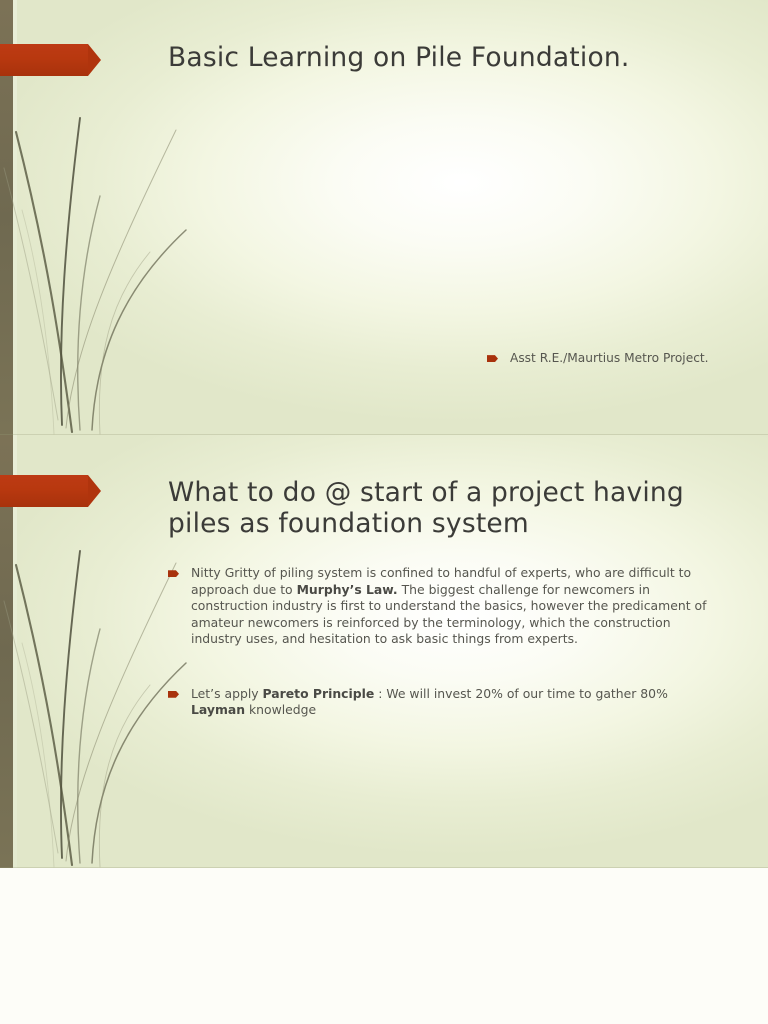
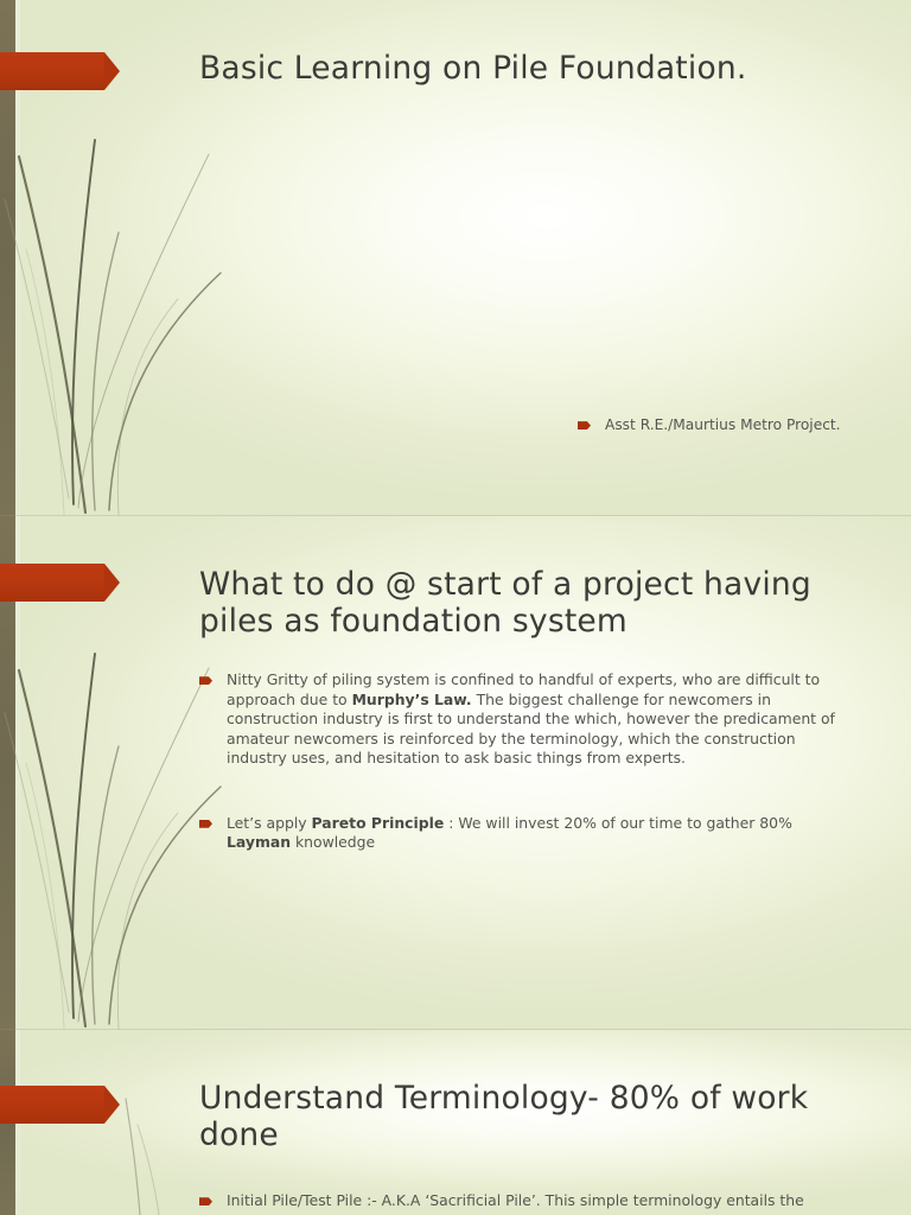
  Basic Learning on Pile Foundation.
  Asst R.E./Maurtius Metro Project.
  What to do @ start of a project having piles as foundation system
- Nitty Gritty of piling system is confined to handful of experts, who are difficult to approach due to Murphy’s Law. The biggest challenge for newcomers in construction industry is first to understand the basics, however the predicament of amateur newcomers is reinforced by the terminology, which the construction industry uses, and hesitation to ask basic things from experts.
+ Nitty Gritty of piling system is confined to handful of experts, who are difficult to approach due to Murphy’s Law. The biggest challenge for newcomers in construction industry is first to understand the which, however the predicament of amateur newcomers is reinforced by the terminology, which the construction industry uses, and hesitation to ask basic things from experts.
  Let’s apply Pareto Principle : We will invest 20% of our time to gather 80% Layman knowledge
+ Understand Terminology- 80% of work done
+ Initial Pile/Test Pile :- A.K.A ‘Sacrificial Pile’. This simple terminology entails the
